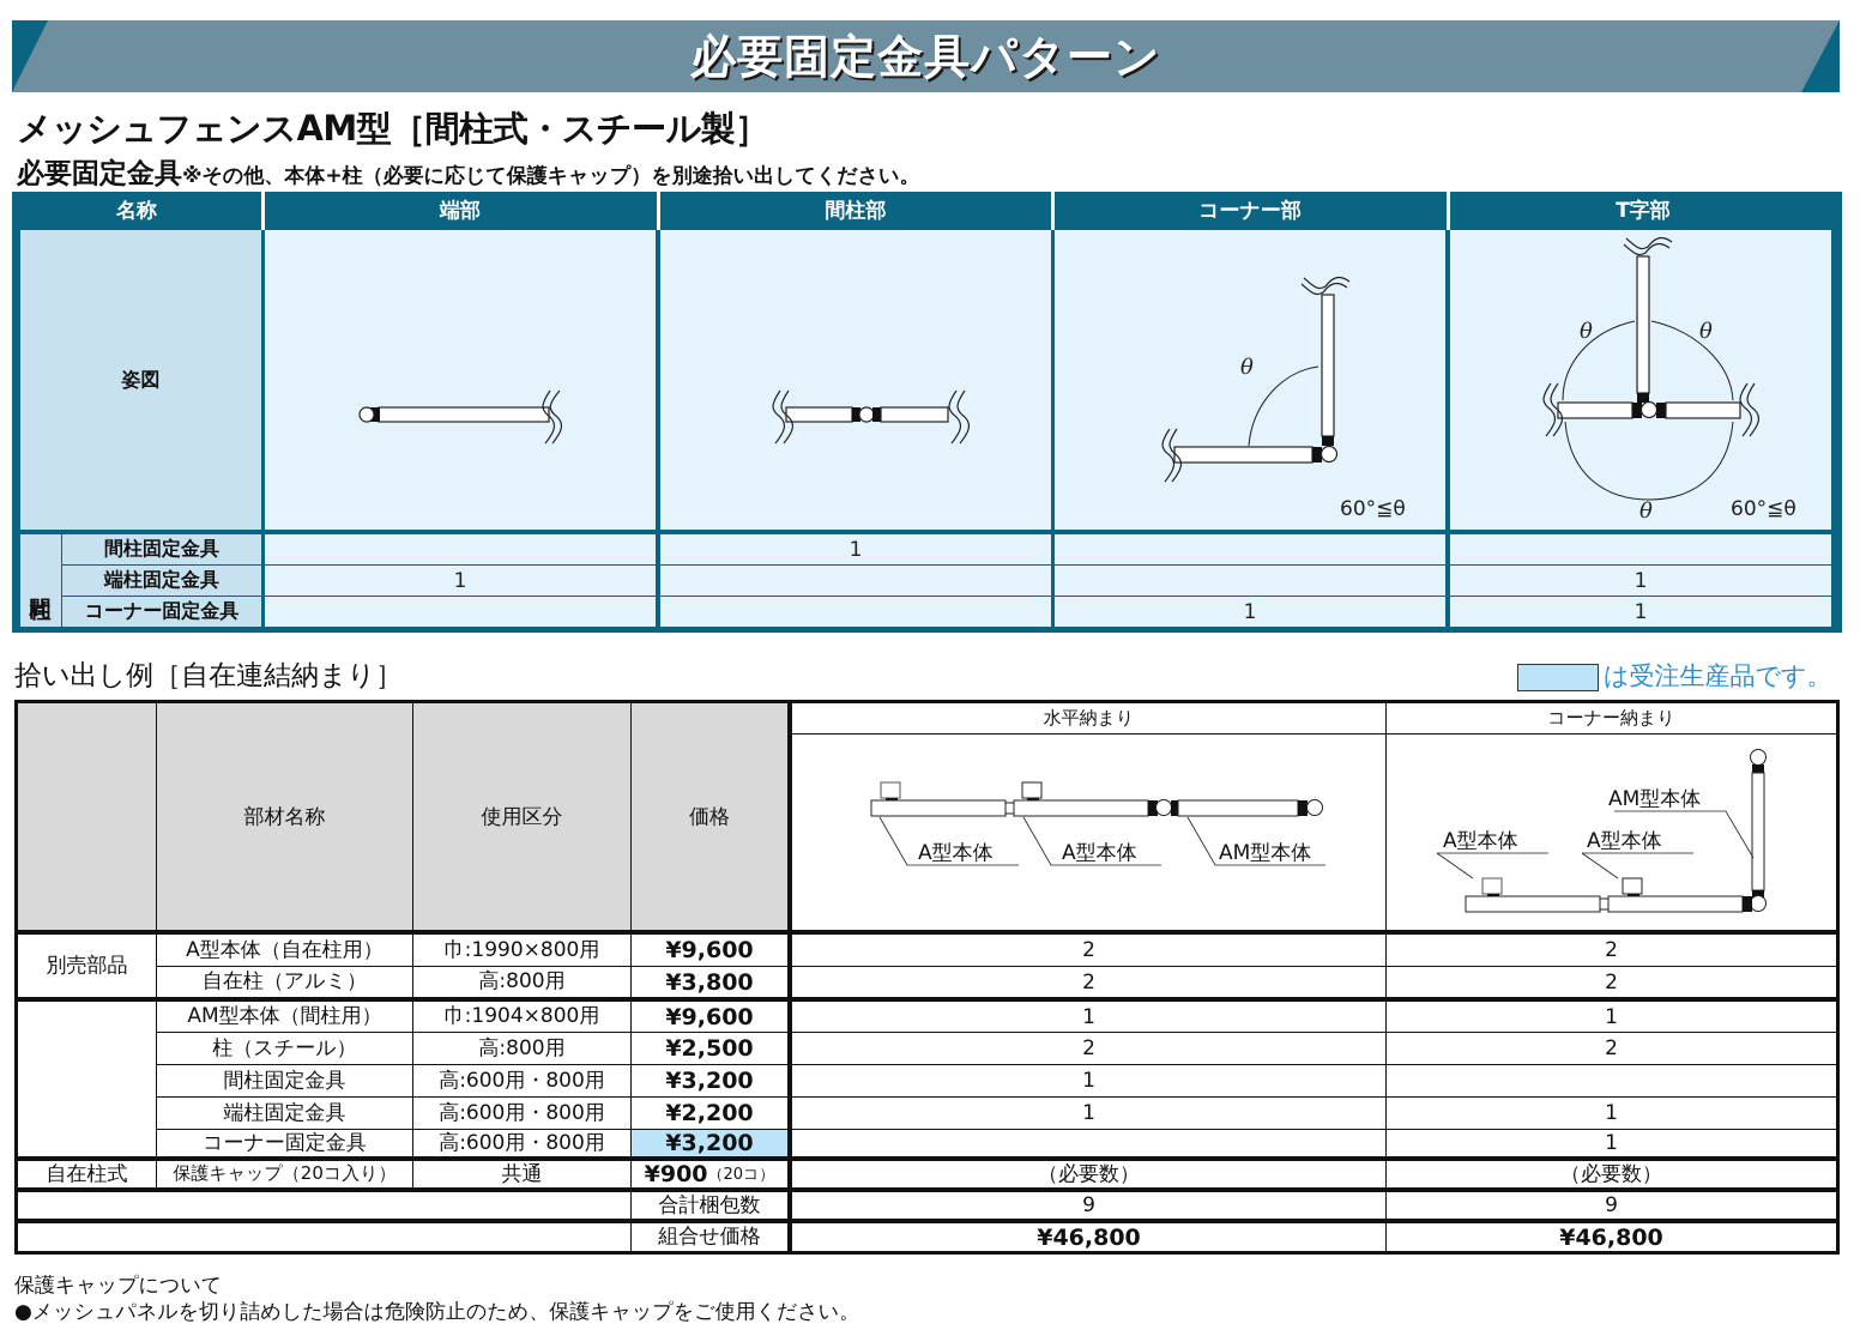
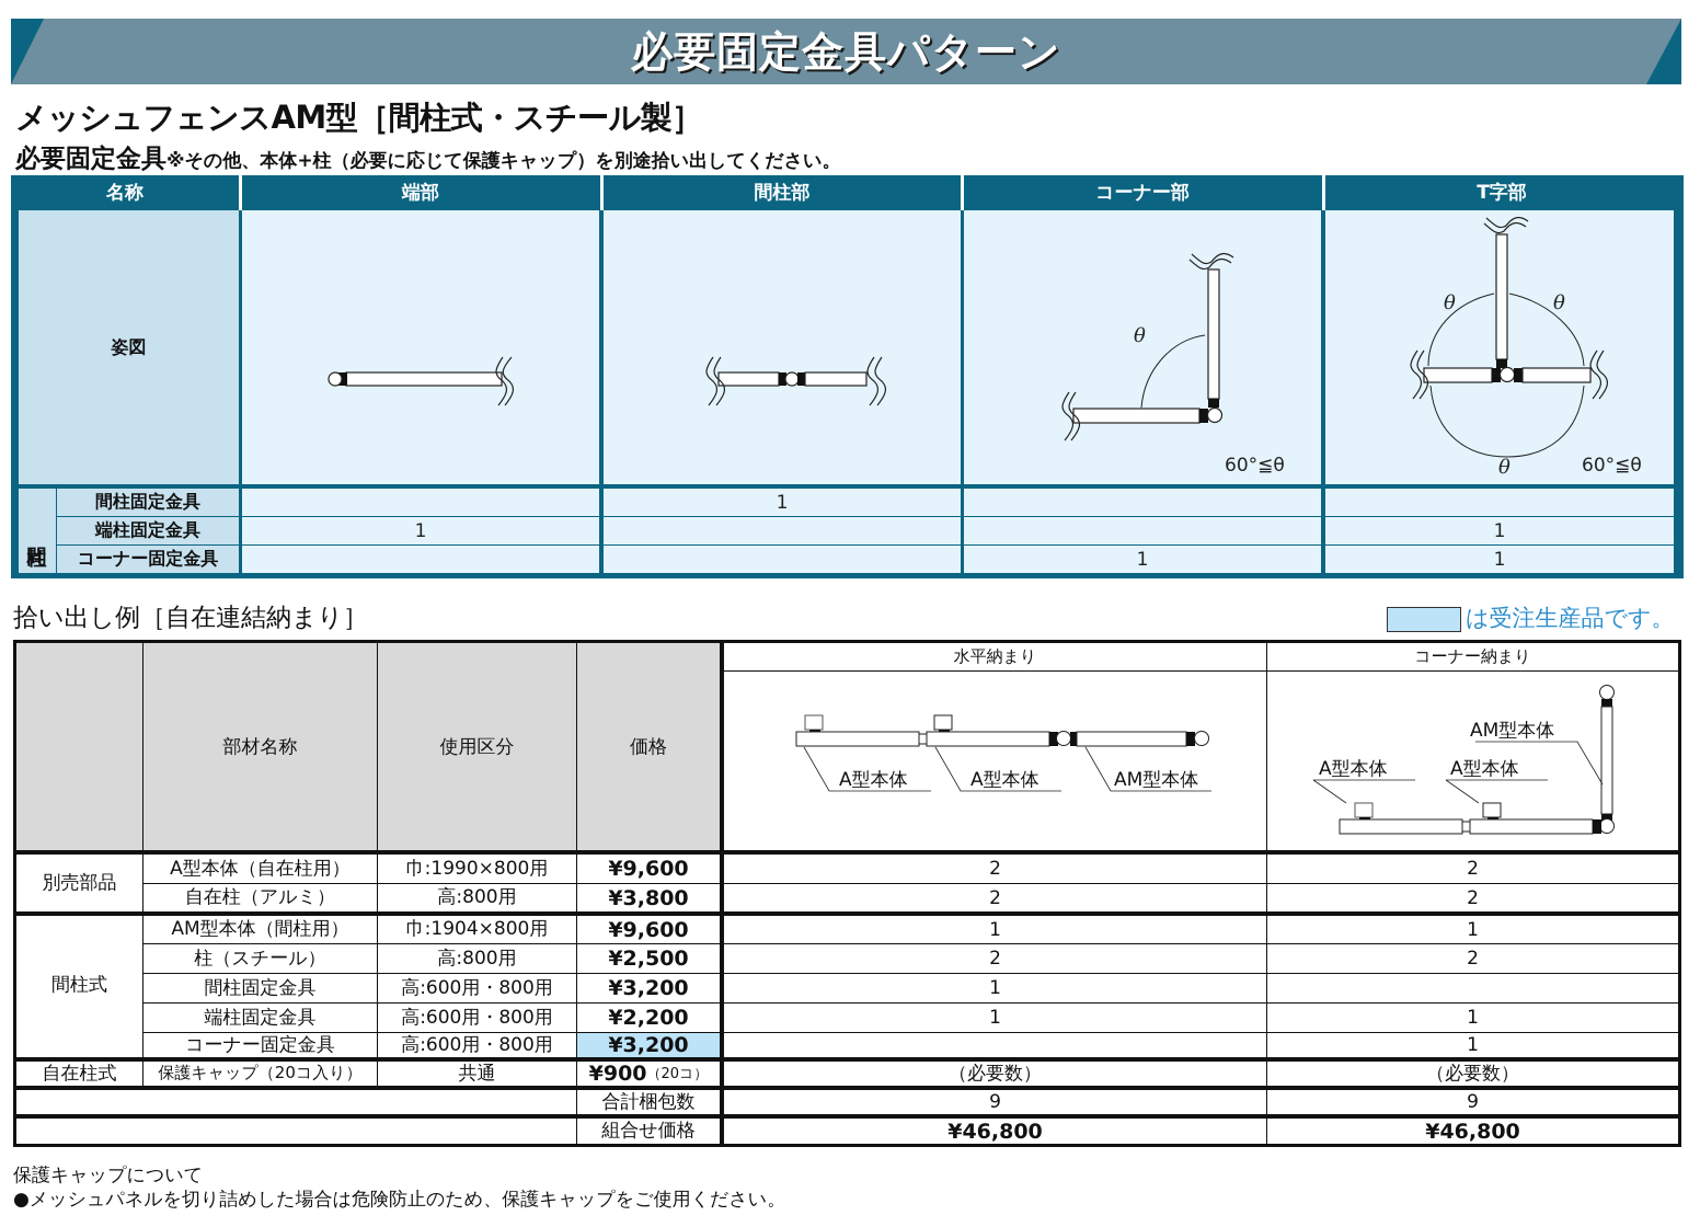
  必要固定金具パターン
  メッシュフェンスAM型［間柱式・スチール製］
  必要固定金具※その他、本体+柱（必要に応じて保護キャップ）を別途拾い出してください。
  名称
  端部
  間柱部
  コーナー部
  T字部
  姿図
  θ
  60°≦θ
  θ
  θ
  θ
  60°≦θ
  間柱固定金具
  端柱固定金具
  コーナー固定金具
  1
  1
  1
  1
  1
  拾い出し例［自在連結納まり］
  は受注生産品です。
  部材名称
  使用区分
  価格
  水平納まり
  コーナー納まり
  A型本体
  A型本体
  AM型本体
  A型本体
  A型本体
  AM型本体
  別売部品
  A型本体（自在柱用）
  巾:1990×800用
  ¥9,600
  2
  2
  自在柱（アルミ）
  高:800用
  ¥3,800
  2
  2
+ 間柱式
  AM型本体（間柱用）
  巾:1904×800用
  ¥9,600
  1
  1
  柱（スチール）
  高:800用
  ¥2,500
  2
  2
  間柱固定金具
  高:600用・800用
  ¥3,200
  1
  端柱固定金具
  高:600用・800用
  ¥2,200
  1
  1
  コーナー固定金具
  高:600用・800用
  ¥3,200
  1
  自在柱式
  保護キャップ（20コ入り）
  共通
  ¥900
  （20コ）
  （必要数）
  （必要数）
  合計梱包数
  9
  9
  組合せ価格
  ¥46,800
  ¥46,800
  保護キャップについて
  ●メッシュパネルを切り詰めした場合は危険防止のため、保護キャップをご使用ください。
